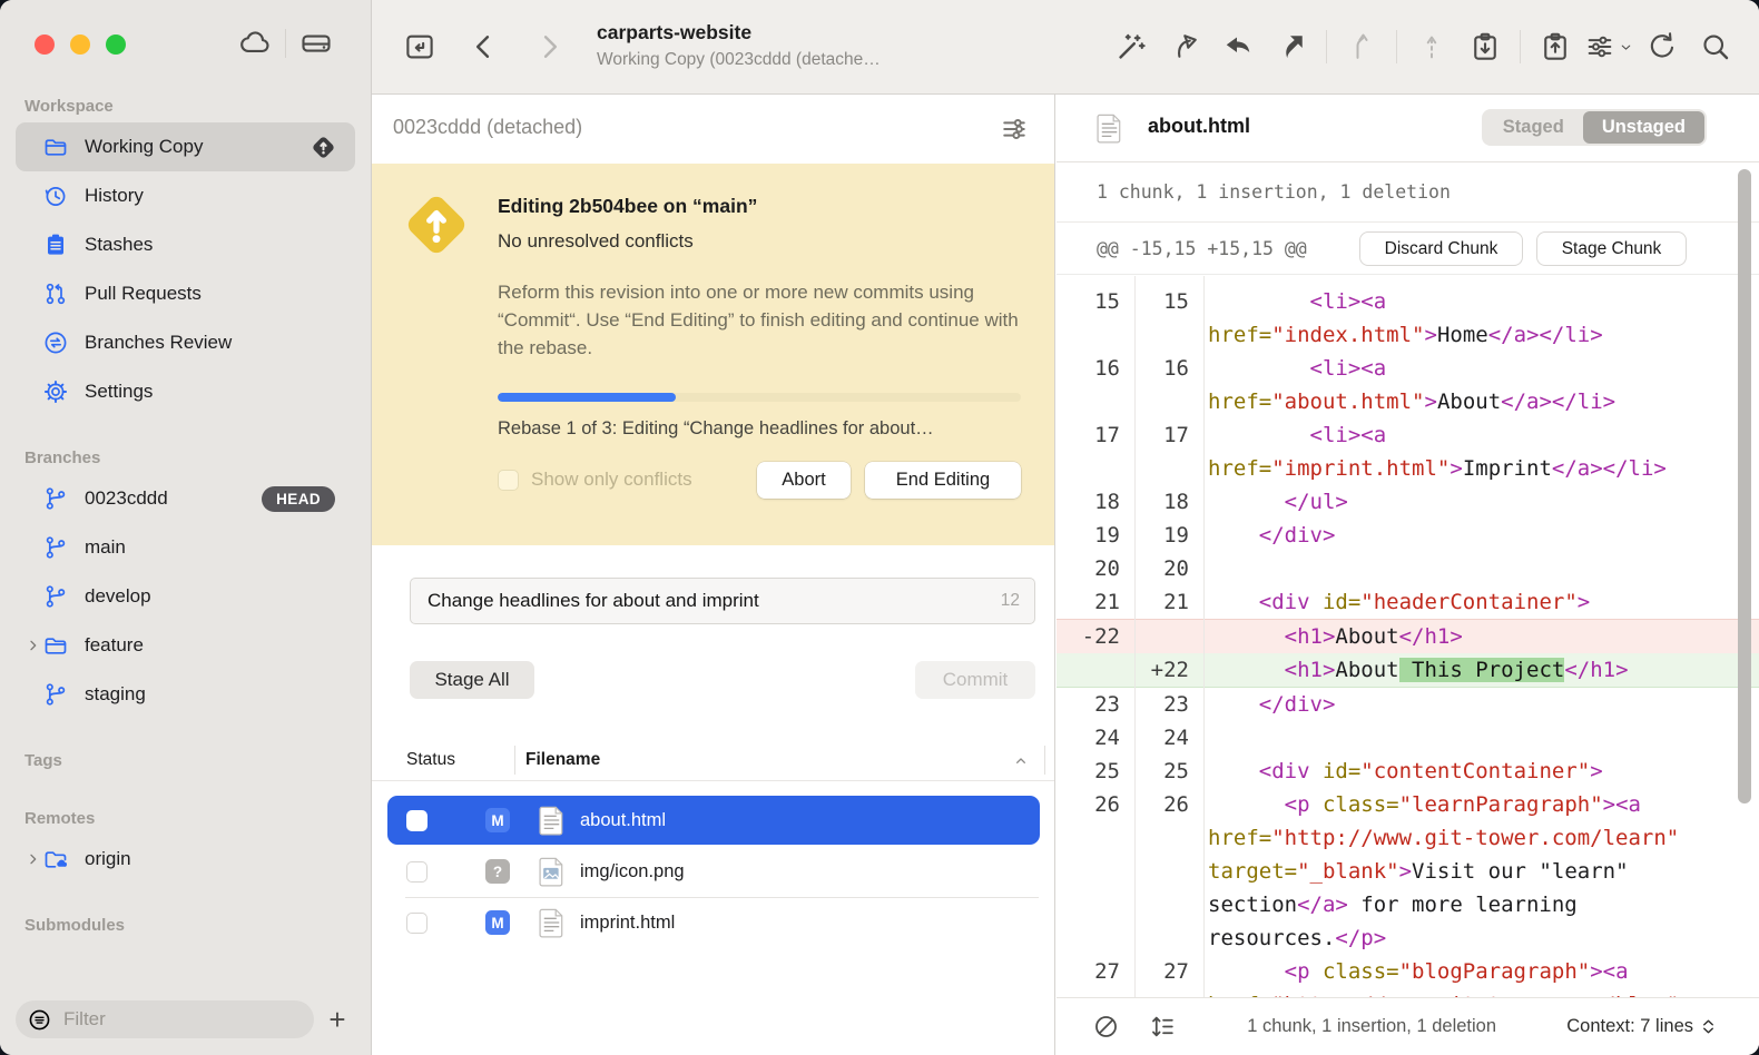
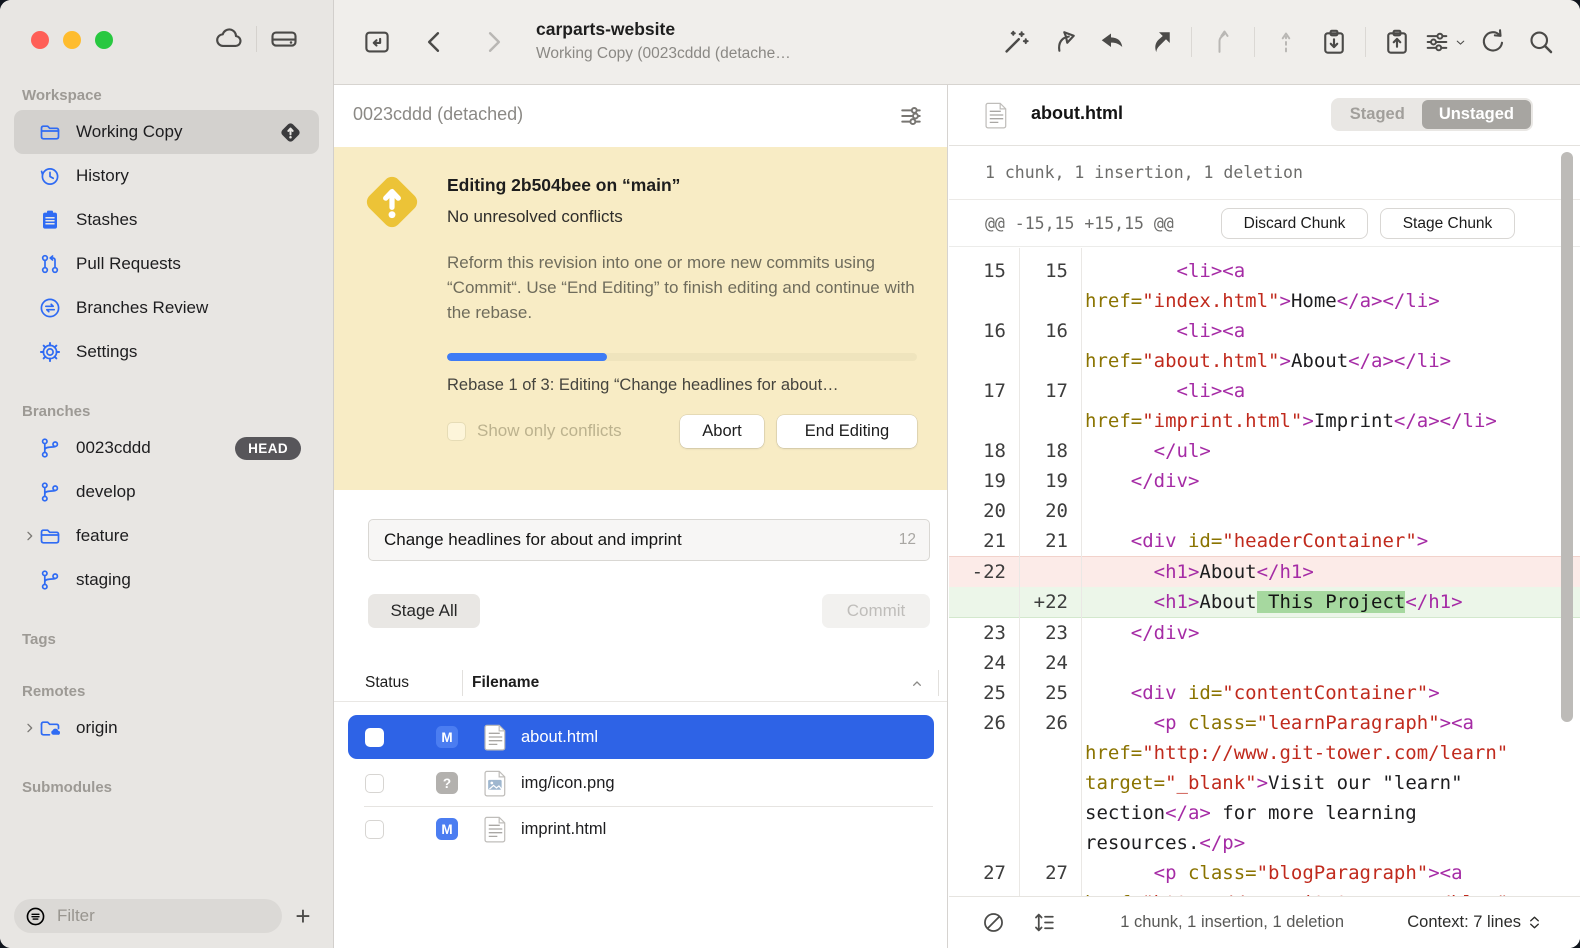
  Workspace
  Working Copy
  History
  Stashes
  Pull Requests
  Branches Review
  Settings
  Branches
  0023cddd
  HEAD
- main
  develop
  feature
  staging
  Tags
  Remotes
  origin
  Submodules
  Filter
  +
  carparts-website
  Working Copy (0023cddd (detache…
  0023cddd (detached)
  Editing 2b504bee on “main”
  No unresolved conflicts
  Reform this revision into one or more new commits using “Commit“. Use “End Editing” to finish editing and continue with the rebase.
  Rebase 1 of 3: Editing “Change headlines for about…
  Show only conflicts
  Abort
  End Editing
  Change headlines for about and imprint
  12
  Stage All
  Commit
  Status
  Filename
  M
  about.html
  ?
  img/icon.png
  M
  imprint.html
  about.html
  Staged
  Unstaged
  1 chunk, 1 insertion, 1 deletion
  @@ -15,15 +15,15 @@
  Discard Chunk
  Stage Chunk
  15
  15
  <li><a href="index.html">Home</a></li>
  16
  16
  <li><a href="about.html">About</a></li>
  17
  17
  <li><a href="imprint.html">Imprint</a></li>
  18
  18
  </ul>
  19
  19
  </div>
  20
  20
  21
  21
  <div id="headerContainer">
  -22
  <h1>About</h1>
  +22
  <h1>About This Project</h1>
  23
  23
  </div>
  24
  24
  25
  25
  <div id="contentContainer">
  26
  26
  <p class="learnParagraph"><a href="http://www.git-tower.com/learn" target="_blank">Visit our "learn" section</a> for more learning resources.</p>
  27
  27
  1 chunk, 1 insertion, 1 deletion
  Context: 7 lines
